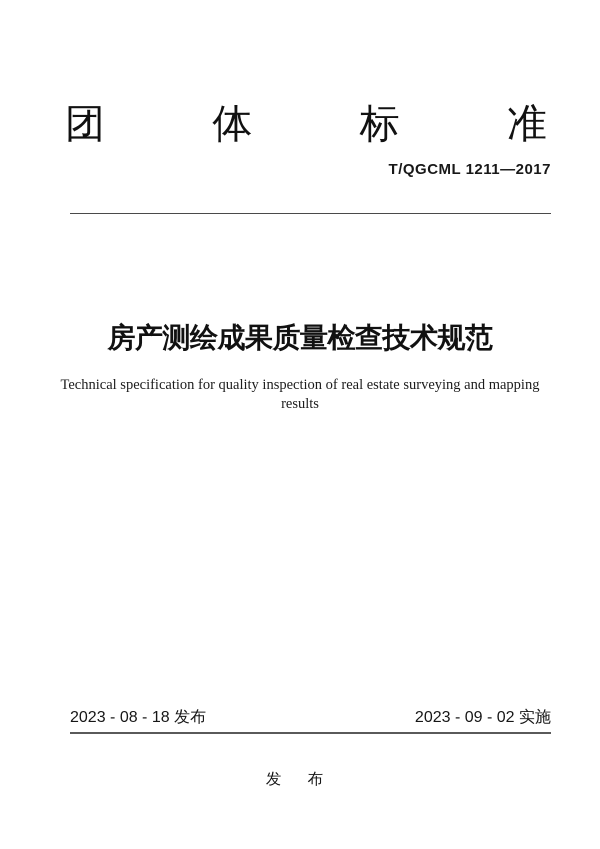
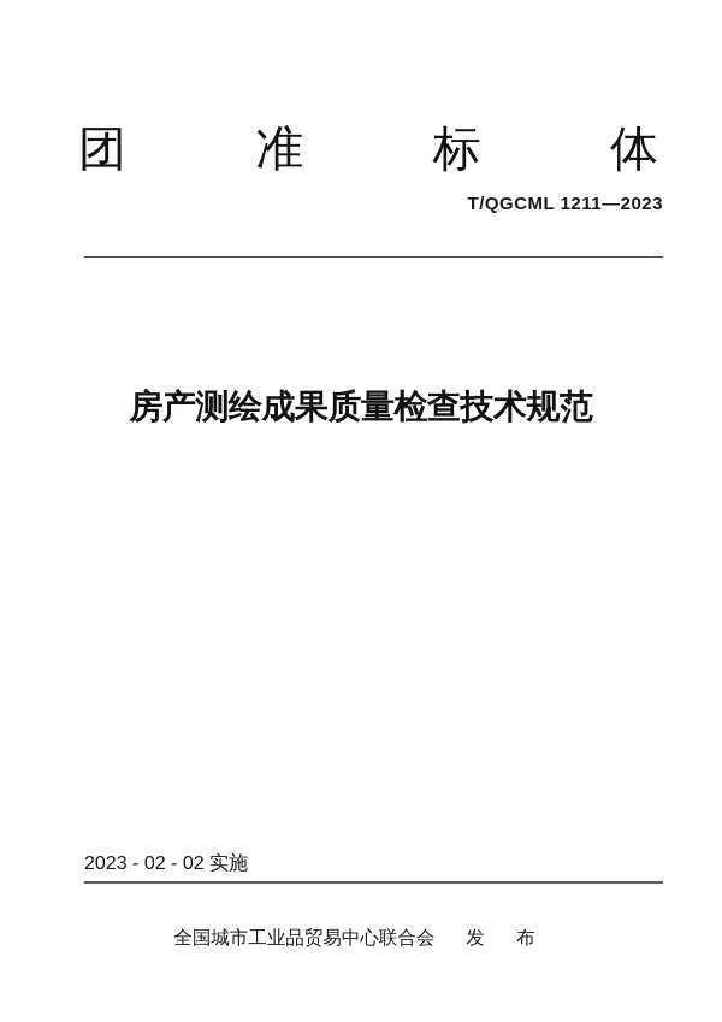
  团
- 体
+ 准
  标
- 准
+ 体
- T/QGCML 1211—2017
+ T/QGCML 1211—2023
  房产测绘成果质量检查技术规范
- Technical specification for quality inspection of real estate surveying and mapping
- results
- 2023 - 08 - 18 发布
- 2023 - 09 - 02 实施
+ 2023 - 02 - 02 实施
+ 全国城市工业品贸易中心联合会
  发 布
